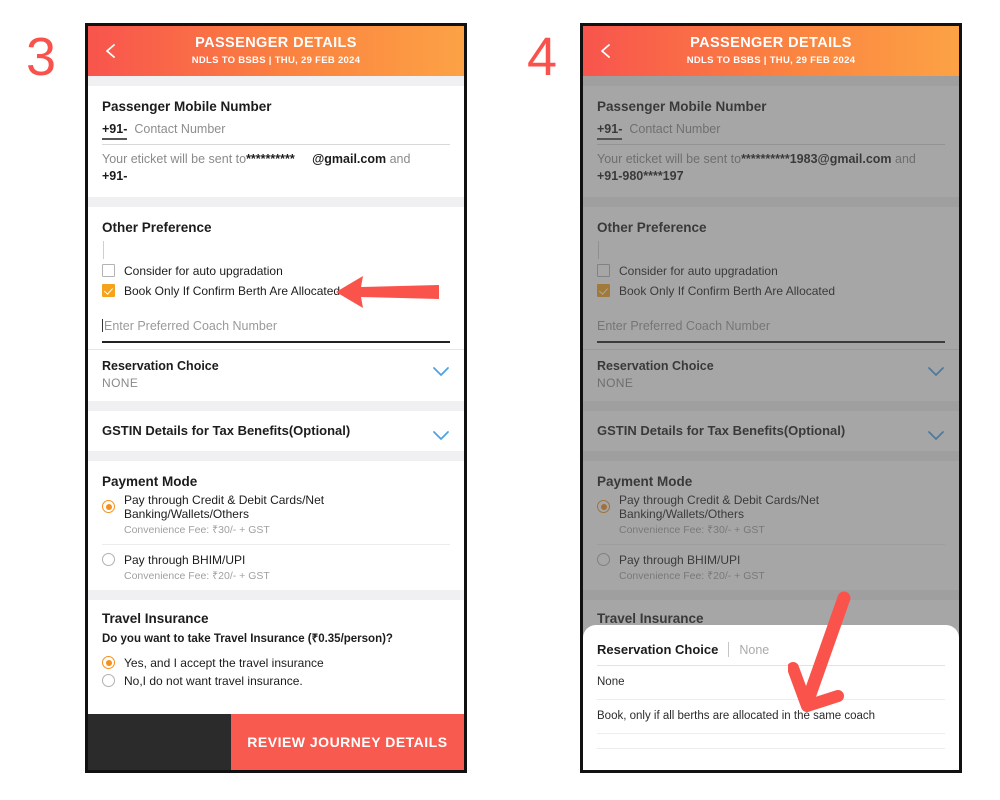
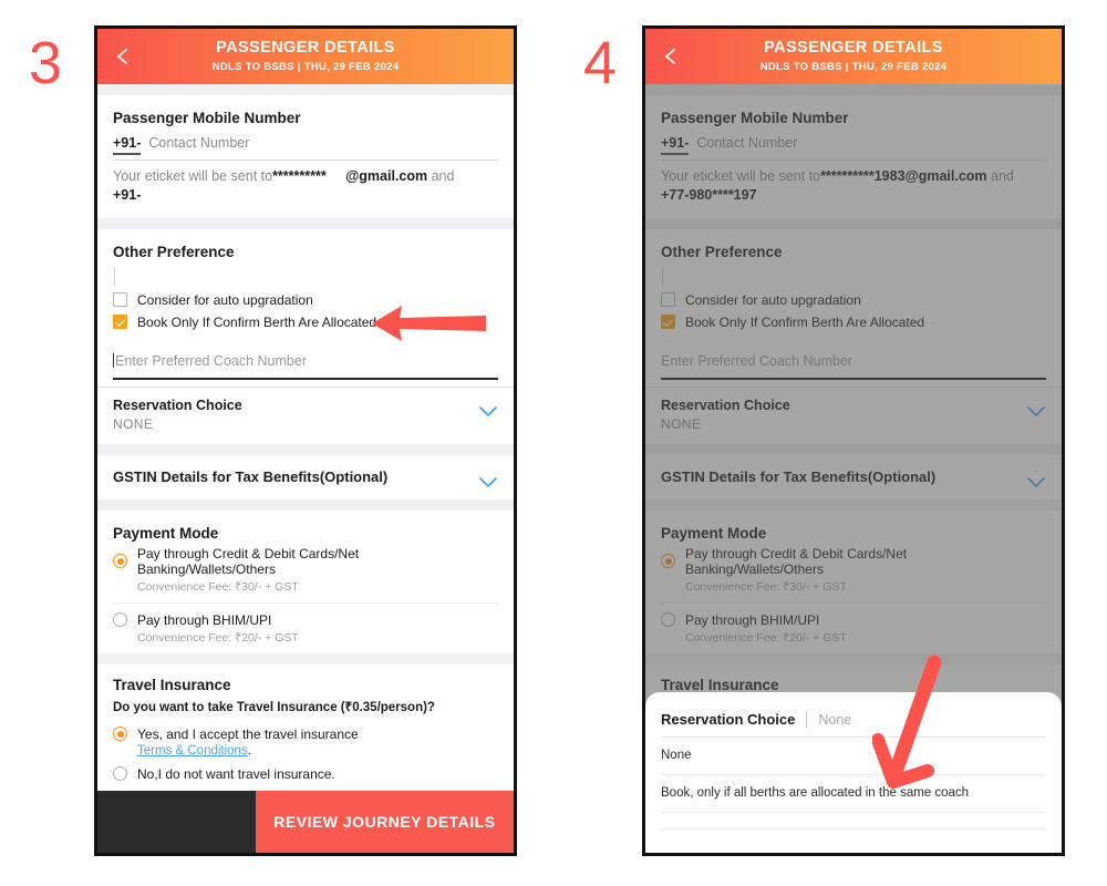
  3
  PASSENGER DETAILS
  NDLS TO BSBS | THU, 29 FEB 2024
  Passenger Mobile Number
  +91-
  Contact Number
  Your eticket will be sent to********** @gmail.com and
  +91-
  Other Preference
  Consider for auto upgradation
  Book Only If Confirm Berth Are Allocated
  Enter Preferred Coach Number
  Reservation Choice
  NONE
  GSTIN Details for Tax Benefits(Optional)
  Payment Mode
  Pay through Credit & Debit Cards/Net Banking/Wallets/Others
  Convenience Fee: ₹30/- + GST
  Pay through BHIM/UPI
  Convenience Fee: ₹20/- + GST
  Travel Insurance
  Do you want to take Travel Insurance (₹0.35/person)?
  Yes, and I accept the travel insurance
+ Terms & Conditions.
  No,I do not want travel insurance.
  REVIEW JOURNEY DETAILS
  4
  PASSENGER DETAILS
  NDLS TO BSBS | THU, 29 FEB 2024
  Passenger Mobile Number
  +91-
  Contact Number
  Your eticket will be sent to**********1983@gmail.com and
- +91-980****197
+ +77-980****197
  Other Preference
  Consider for auto upgradation
  Book Only If Confirm Berth Are Allocated
  Enter Preferred Coach Number
  Reservation Choice
  NONE
  GSTIN Details for Tax Benefits(Optional)
  Payment Mode
  Pay through Credit & Debit Cards/Net Banking/Wallets/Others
  Convenience Fee: ₹30/- + GST
  Pay through BHIM/UPI
  Convenience Fee: ₹20/- + GST
  Travel Insurance
  Reservation Choice
  None
  None
  Book, only if all berths are allocated in the same coach
